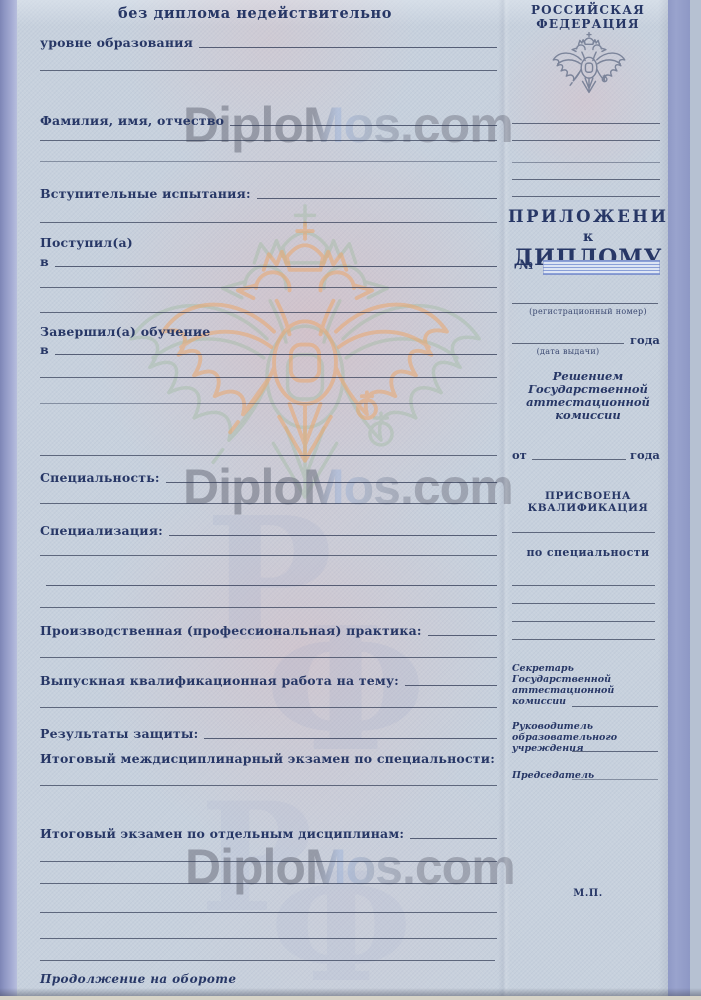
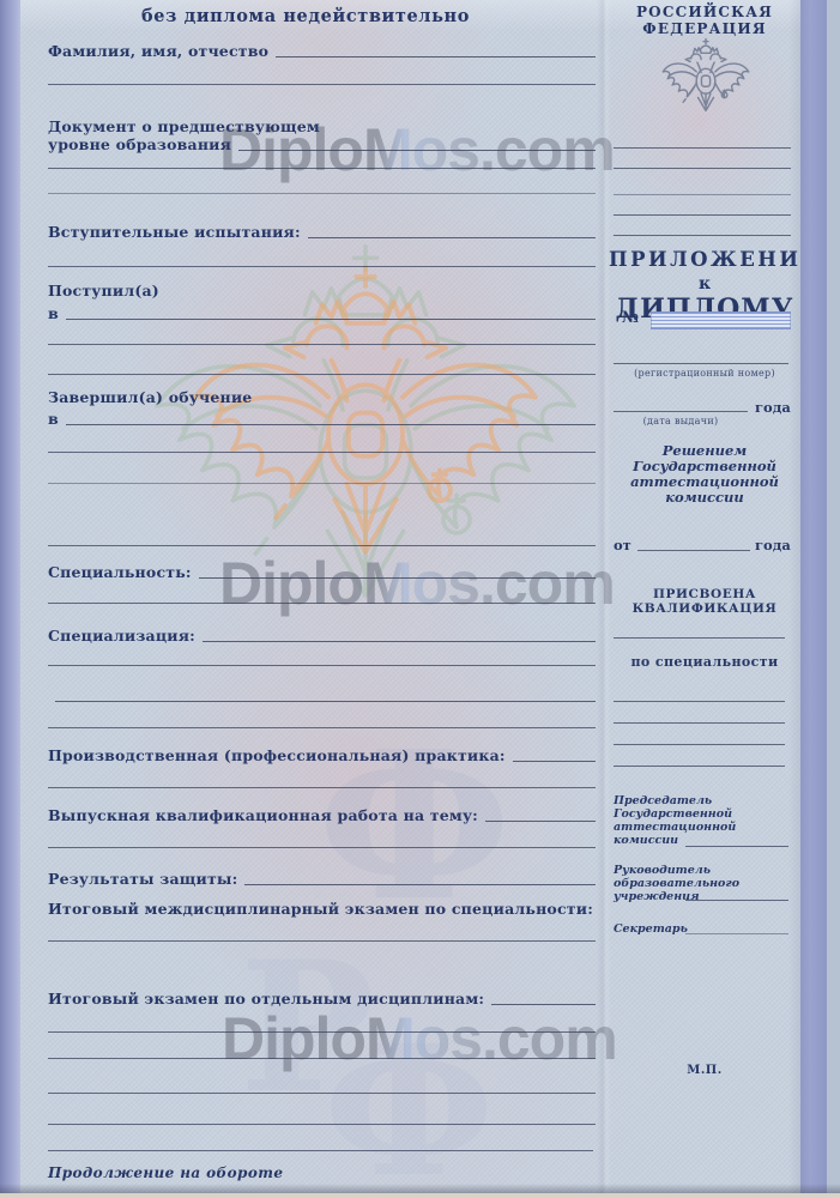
- Р
  Ф
  Ф
  DiploMos.com
  DiploMos.com
  DiploMos.com
  без диплома недействительно
- уровне образования
+ Фамилия, имя, отчество
+ Документ о предшествующем
- Фамилия, имя, отчество
+ уровне образования
  Вступительные испытания:
  Поступил(а)
  в
  Завершил(а) обучение
  в
  Специальность:
  Специализация:
  Производственная (профессиональная) практика:
  Выпускная квалификационная работа на тему:
  Результаты защиты:
  Итоговый междисциплинарный экзамен по специальности:
  Итоговый экзамен по отдельным дисциплинам:
  Продолжение на обороте
  РОССИЙСКАЯ
  ФЕДЕРАЦИЯ
  ПРИЛОЖЕН
  к ДИПЛОМУ
  №
  (регистрационный номер)
  года
  (дата выдачи)
  Решением
  Государственной
  аттестационной
  комиссии
  от
  года
  ПРИСВОЕНА КВАЛИФИКАЦИЯ
  по специальности
- Секретарь
+ Председатель
  Государственной
  аттестационной
  комиссии
  Руководитель
  образовательного
  учреждения
- Председатель
+ Секретарь
  М.П.
